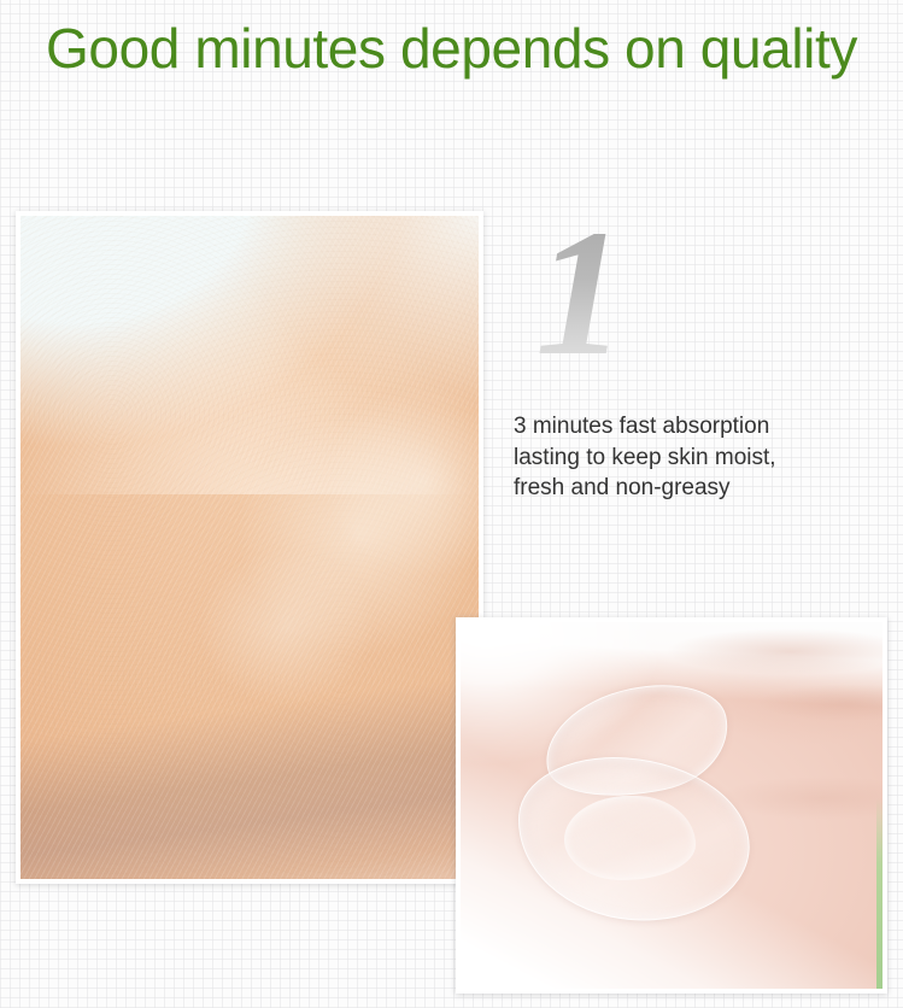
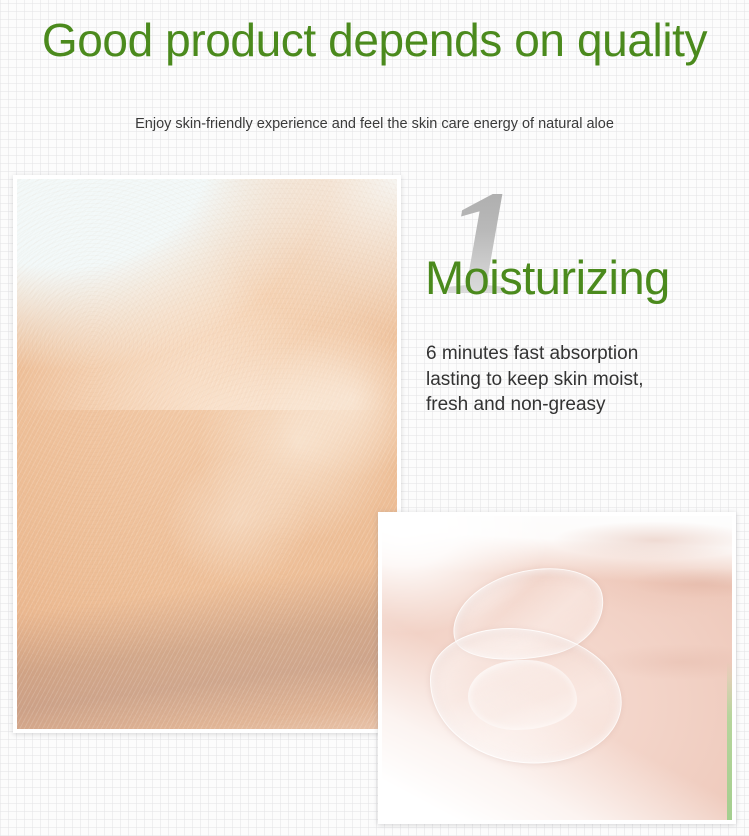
- Good minutes depends on quality
+ Good product depends on quality
+ Enjoy skin-friendly experience and feel the skin care energy of natural aloe
  1
+ Moisturizing
- 3 minutes fast absorption lasting to keep skin moist, fresh and non-greasy
+ 6 minutes fast absorption lasting to keep skin moist, fresh and non-greasy
